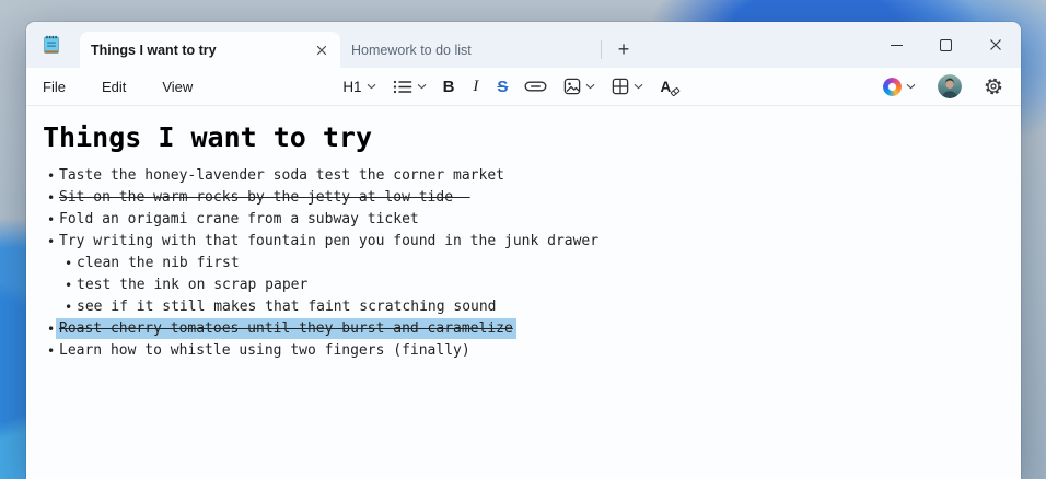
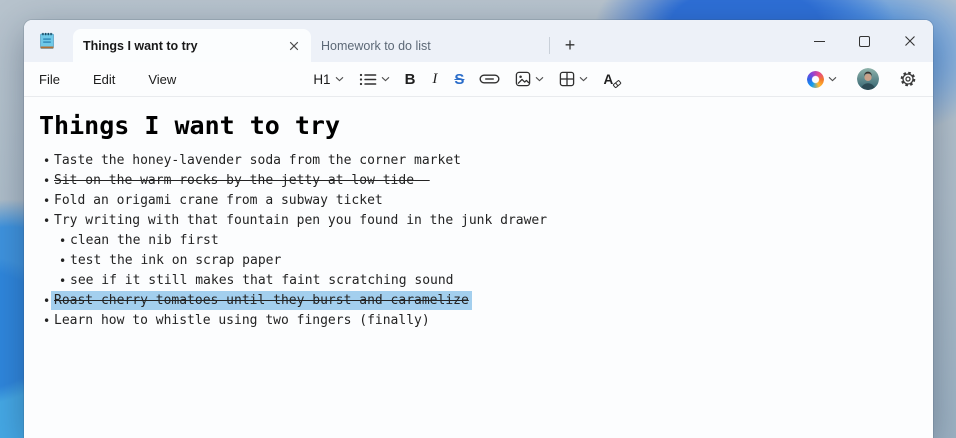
  Things I want to try
  Homework to do list
  +
  File
  Edit
  View
  H1
  B
  I
  S
  A
  Things I want to try
  •
- Taste the honey-lavender soda test the corner market
+ Taste the honey-lavender soda from the corner market
  •
  Sit on the warm rocks by the jetty at low tide
  •
  Fold an origami crane from a subway ticket
  •
  Try writing with that fountain pen you found in the junk drawer
  •
  clean the nib first
  •
  test the ink on scrap paper
  •
  see if it still makes that faint scratching sound
  •
  Roast cherry tomatoes until they burst and caramelize
  •
  Learn how to whistle using two fingers (finally)
